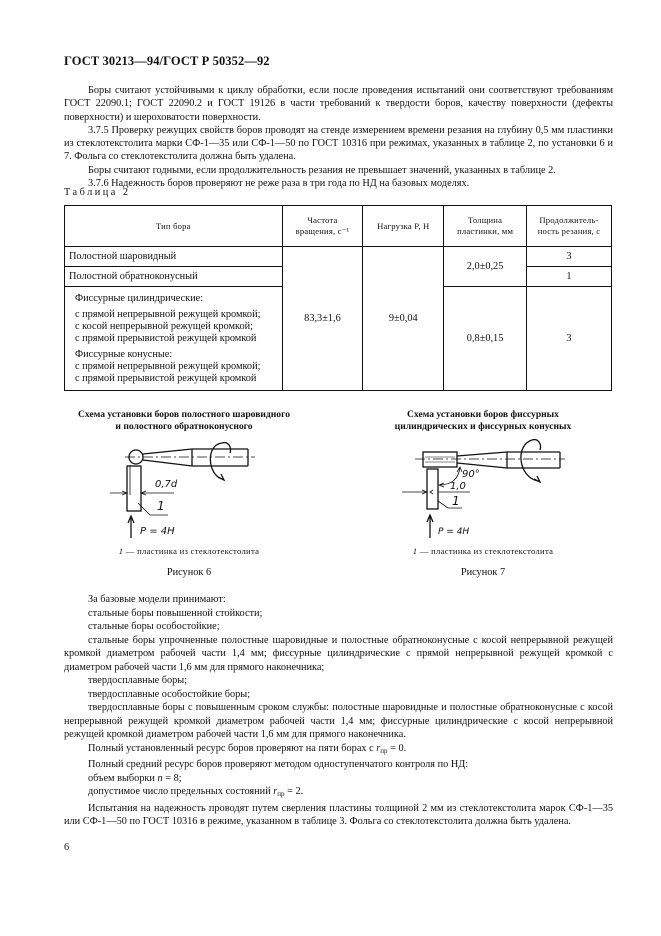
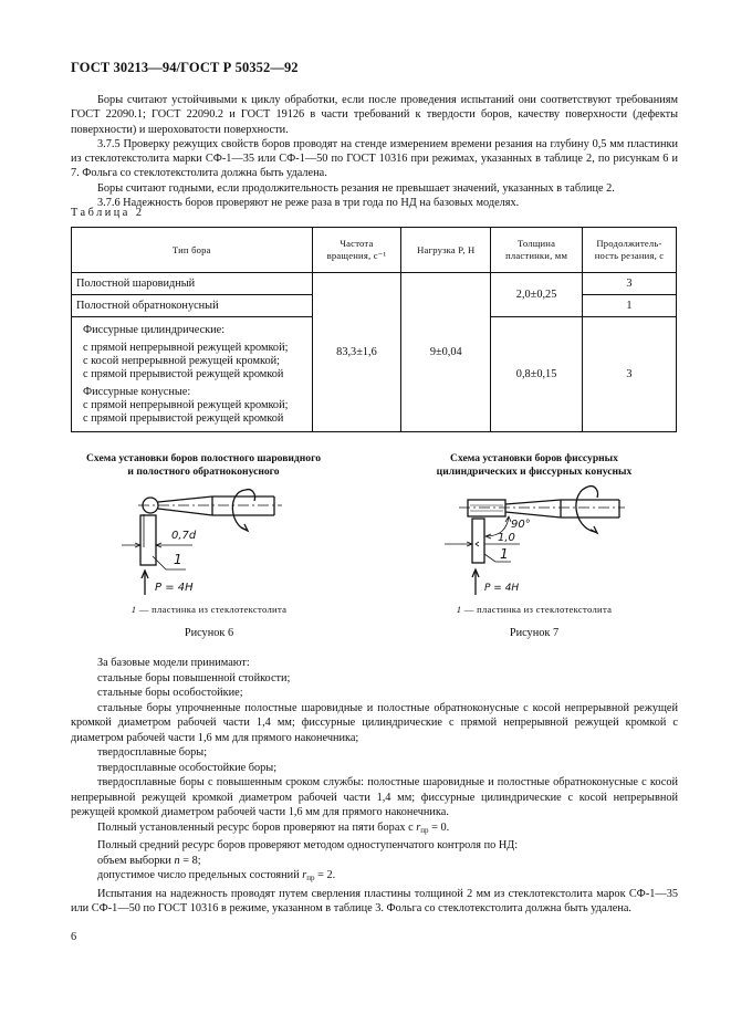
  ГОСТ 30213—94/ГОСТ Р 50352—92
  Боры считают устойчивыми к циклу обработки, если после проведения испытаний они соответствуют требованиям ГОСТ 22090.1; ГОСТ 22090.2 и ГОСТ 19126 в части требований к твердости боров, качеству поверхности (дефекты поверхности) и шероховатости поверхности.
- 3.7.5 Проверку режущих свойств боров проводят на стенде измерением времени резания на глубину 0,5 мм пластинки из стеклотекстолита марки СФ-1—35 или СФ-1—50 по ГОСТ 10316 при режимах, указанных в таблице 2, по установки 6 и 7. Фольга со стеклотекстолита должна быть удалена.
+ 3.7.5 Проверку режущих свойств боров проводят на стенде измерением времени резания на глубину 0,5 мм пластинки из стеклотекстолита марки СФ-1—35 или СФ-1—50 по ГОСТ 10316 при режимах, указанных в таблице 2, по рисункам 6 и 7. Фольга со стеклотекстолита должна быть удалена.
  Боры считают годными, если продолжительность резания не превышает значений, указанных в таблице 2.
  3.7.6 Надежность боров проверяют не реже раза в три года по НД на базовых моделях.
  Таблица 2
  Тип бора	Частота вращения, с⁻¹	Нагрузка P, Н	Толщина пластинки, мм	Продолжитель-ность резания, с
  Полостной шаровидный	83,3±1,6	9±0,04	2,0±0,25	3
  Полостной обратноконусный	1
  Фиссурные цилиндрические: с прямой непрерывной режущей кромкой; с косой непрерывной режущей кромкой; с прямой прерывистой режущей кромкой Фиссурные конусные: с прямой непрерывной режущей кромкой; с прямой прерывистой режущей кромкой	0,8±0,15	3
  Схема установки боров полостного шаровидного
  и полостного обратноконусного
  0,7d
  1
  P = 4H
  1 — пластинка из стеклотекстолита
  Рисунок 6
  Схема установки боров фиссурных
  цилиндрических и фиссурных конусных
  90°
  1,0
  1
  P = 4H
  1 — пластинка из стеклотекстолита
  Рисунок 7
  За базовые модели принимают:
  стальные боры повышенной стойкости;
  стальные боры особостойкие;
  стальные боры упрочненные полостные шаровидные и полостные обратноконусные с косой непрерывной режущей кромкой диаметром рабочей части 1,4 мм; фиссурные цилиндрические с прямой непрерывной режущей кромкой с диаметром рабочей части 1,6 мм для прямого наконечника;
  твердосплавные боры;
  твердосплавные особостойкие боры;
  твердосплавные боры с повышенным сроком службы: полостные шаровидные и полостные обратноконусные с косой непрерывной режущей кромкой диаметром рабочей части 1,4 мм; фиссурные цилиндрические с косой непрерывной режущей кромкой диаметром рабочей части 1,6 мм для прямого наконечника.
  Полный установленный ресурс боров проверяют на пяти борах с rпр = 0.
  Полный средний ресурс боров проверяют методом одноступенчатого контроля по НД:
  объем выборки n = 8;
  допустимое число предельных состояний rпр = 2.
  Испытания на надежность проводят путем сверления пластины толщиной 2 мм из стеклотекстолита марок СФ-1—35 или СФ-1—50 по ГОСТ 10316 в режиме, указанном в таблице 3. Фольга со стеклотекстолита должна быть удалена.
  6
